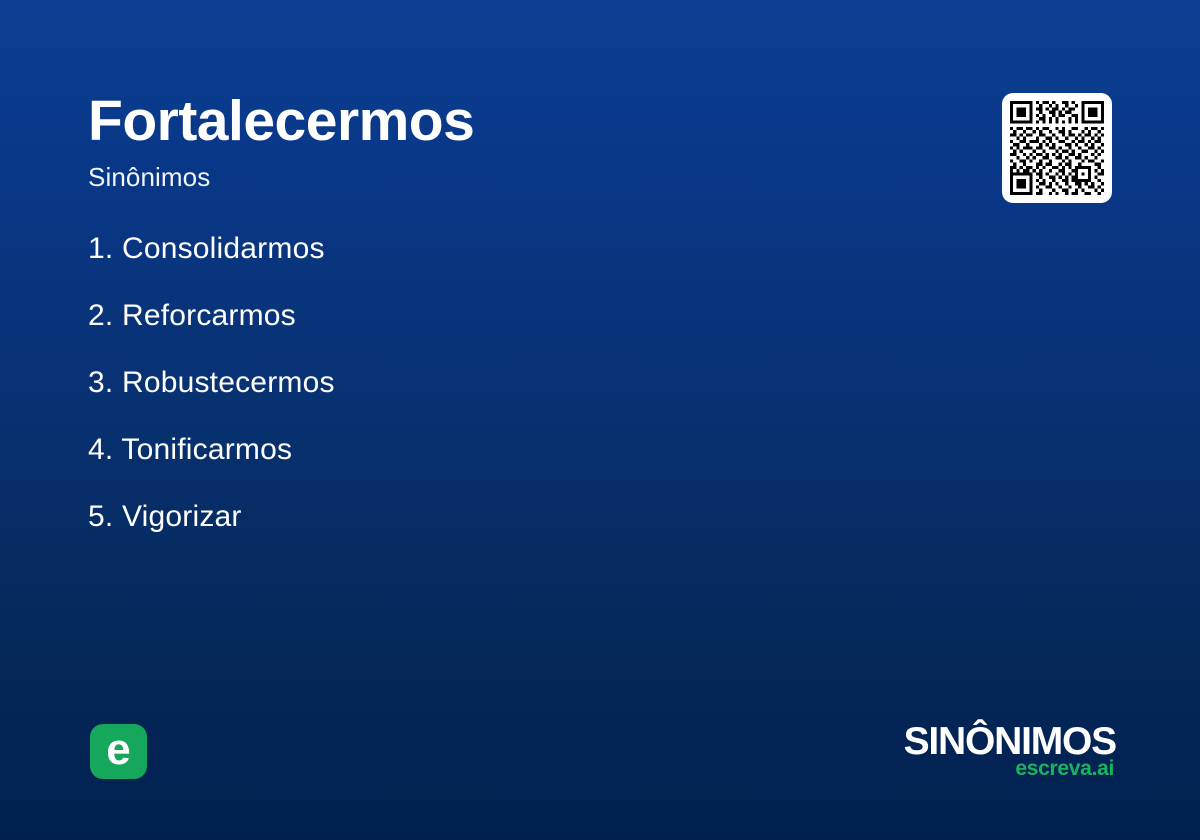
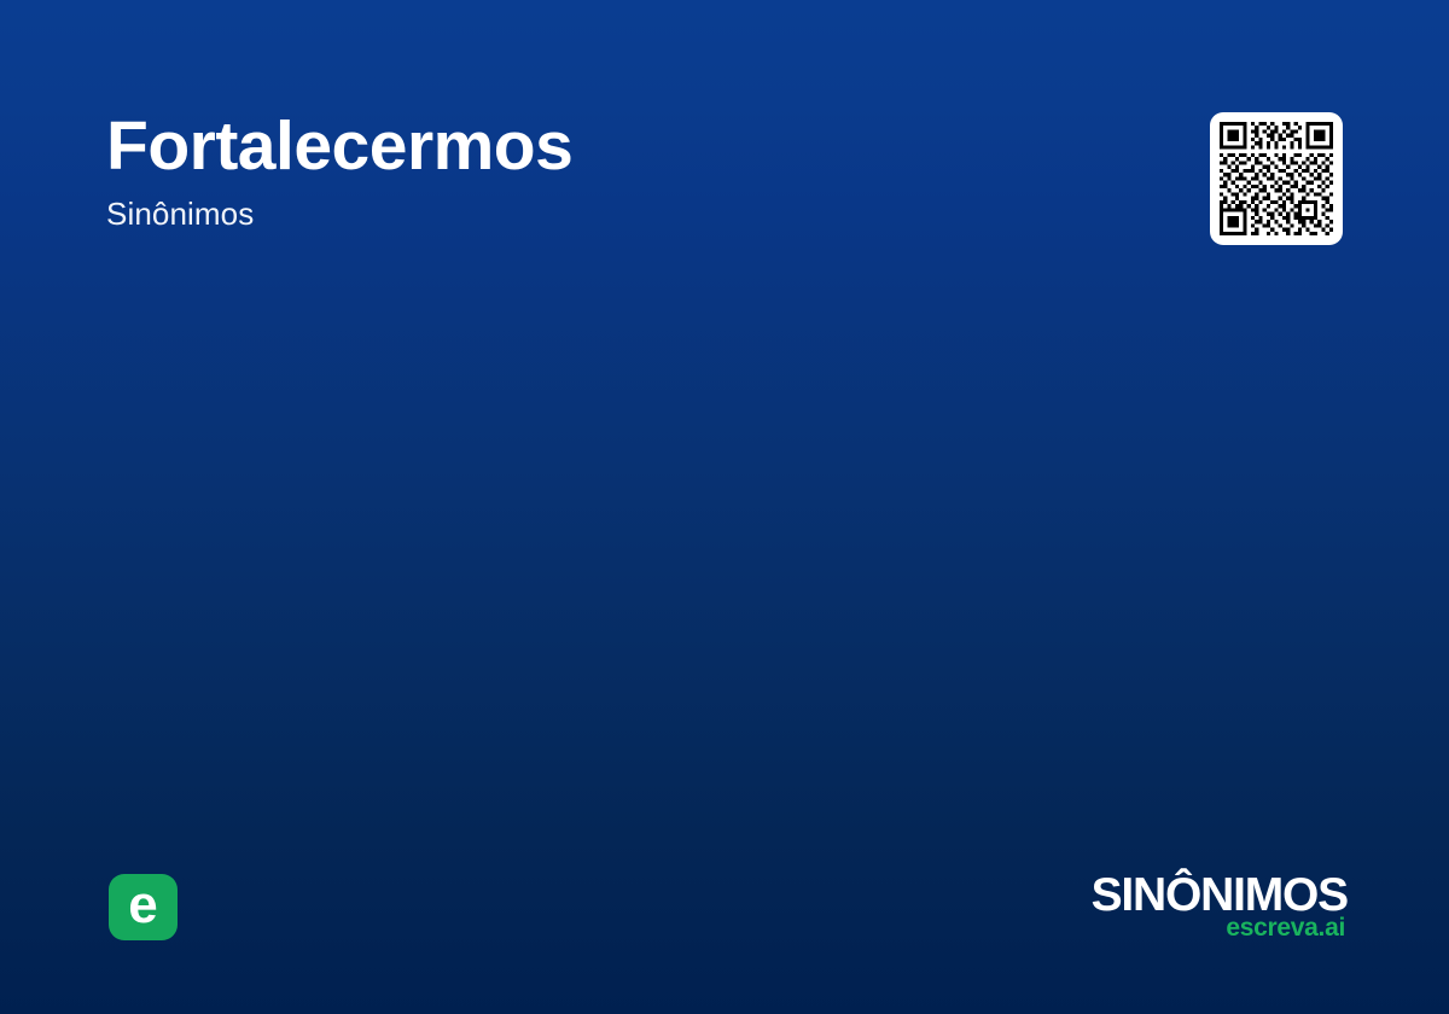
  Fortalecermos
  Sinônimos
- 1. Consolidarmos
- 2. Reforcarmos
- 3. Robustecermos
- 4. Tonificarmos
- 5. Vigorizar
  e
  SINÔNIMOS
  escreva.ai
